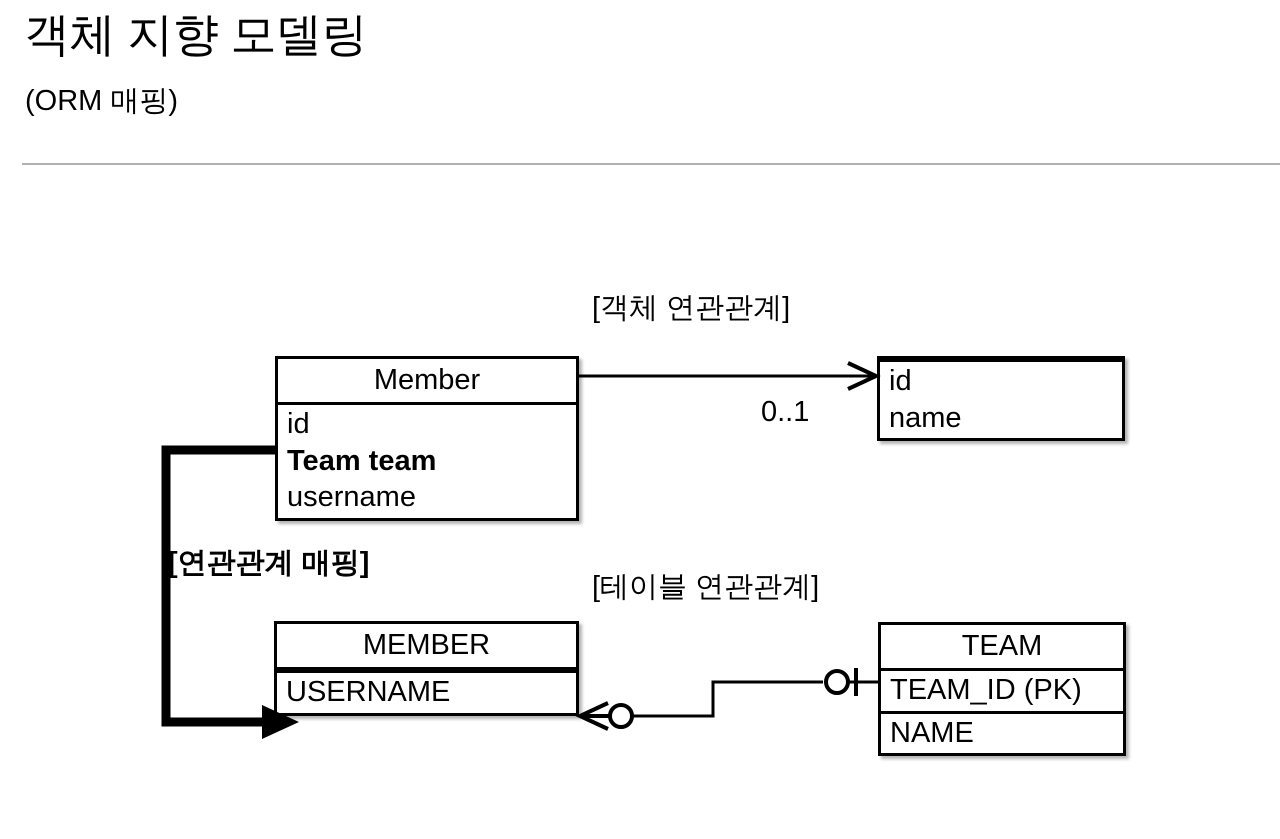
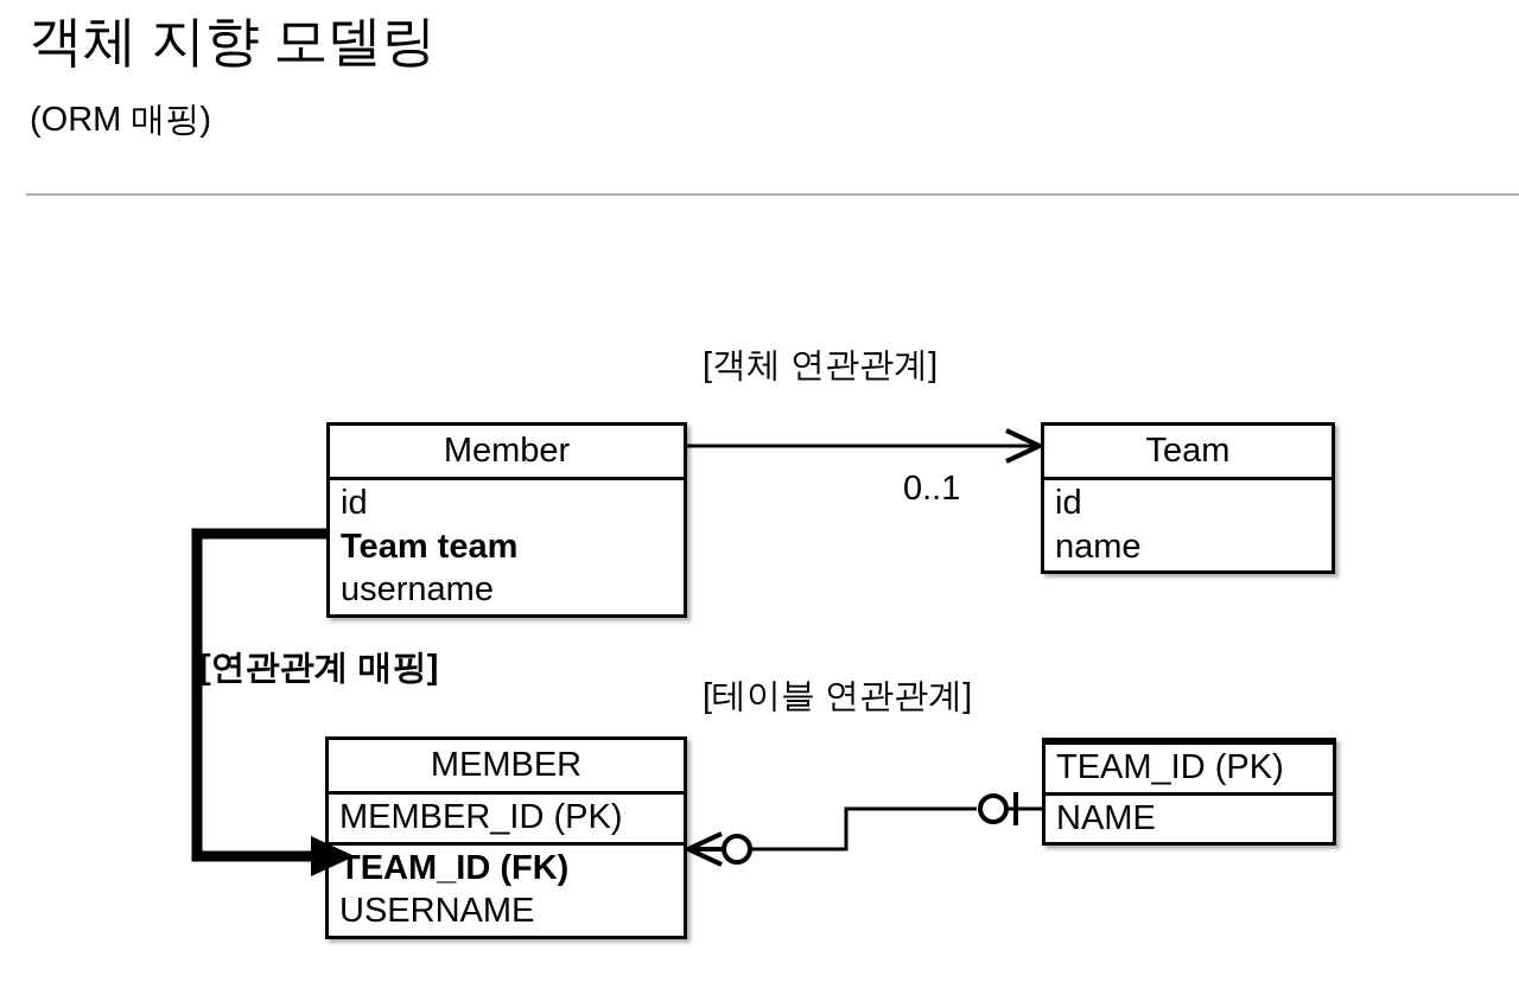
  객체 지향 모델링
  (ORM 매핑)
  Member
  id
  Team team
  username
+ Team
  id
  name
  MEMBER
+ MEMBER_ID (PK)
+ TEAM_ID (FK)
  USERNAME
- TEAM
  TEAM_ID (PK)
  NAME
  [객체 연관관계]
  [테이블 연관관계]
  [연관관계 매핑]
  0..1
